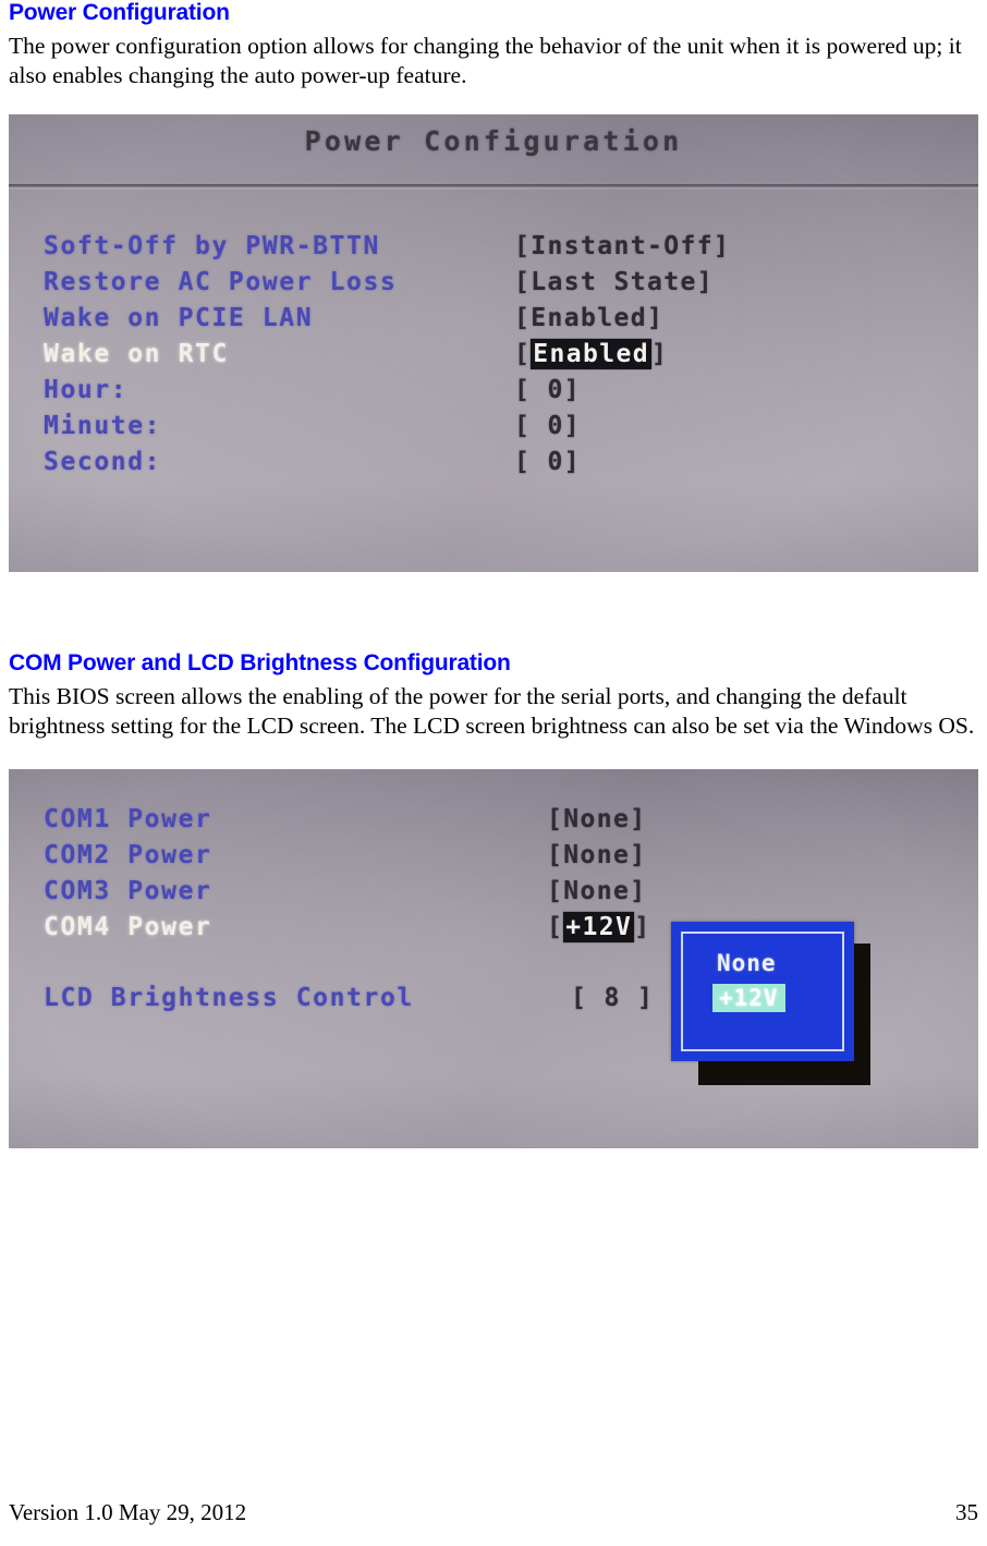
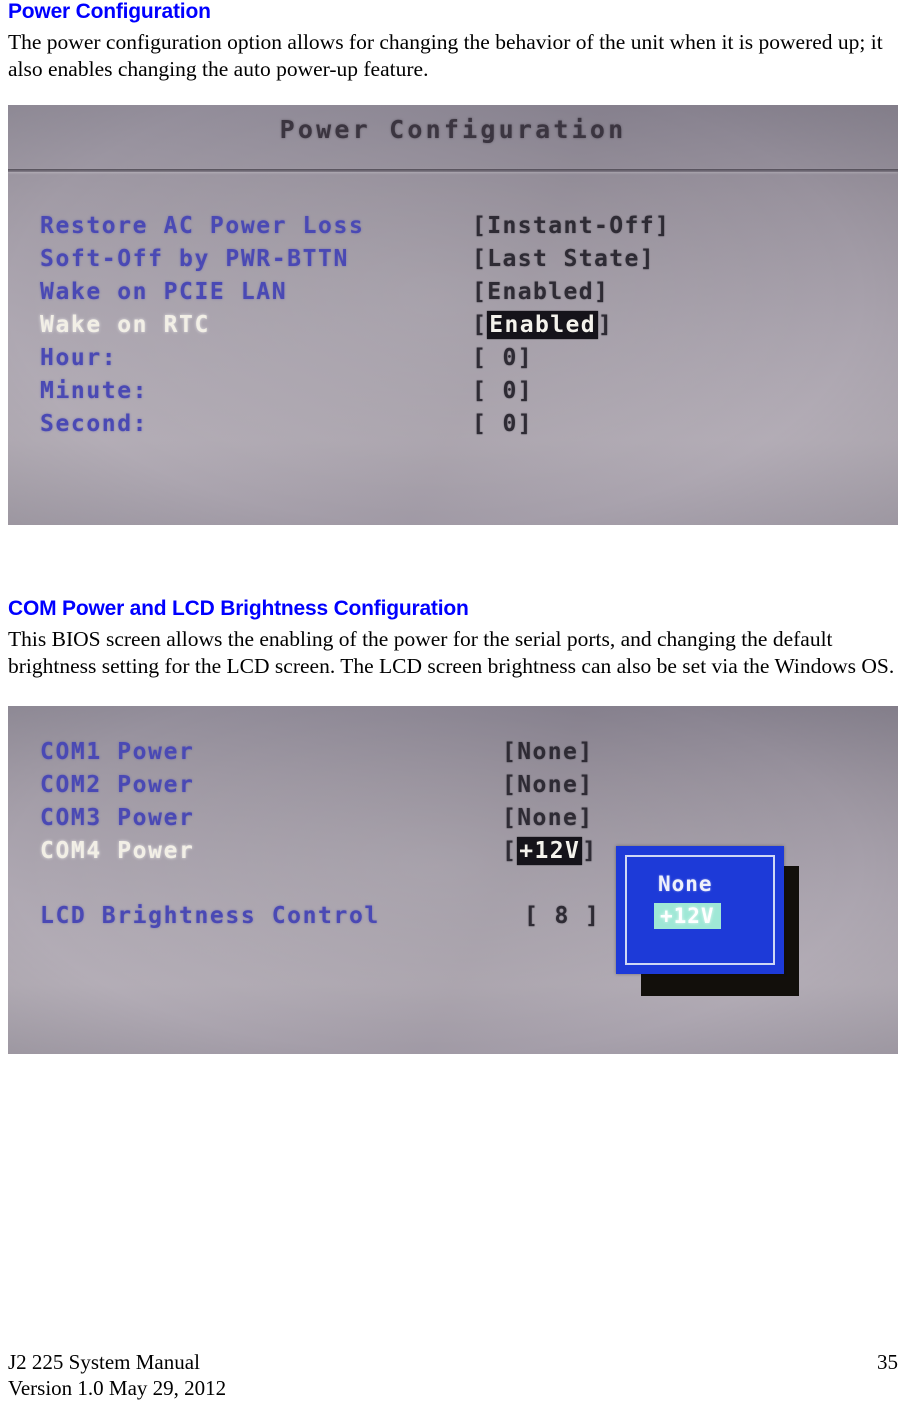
  Power Configuration
  The power configuration option allows for changing the behavior of the unit when it is powered up; it also enables changing the auto power-up feature.
  Power Configuration
- Soft-Off by PWR-BTTN
+ Restore AC Power Loss
  [Instant-Off]
- Restore AC Power Loss
+ Soft-Off by PWR-BTTN
  [Last State]
  Wake on PCIE LAN
  [Enabled]
  Wake on RTC
  [Enabled]
  Hour:
  [ 0]
  Minute:
  [ 0]
  Second:
  [ 0]
  COM Power and LCD Brightness Configuration
  This BIOS screen allows the enabling of the power for the serial ports, and changing the default brightness setting for the LCD screen. The LCD screen brightness can also be set via the Windows OS.
  COM1 Power
  [None]
  COM2 Power
  [None]
  COM3 Power
  [None]
  COM4 Power
  [+12V]
  LCD Brightness Control
  [ 8 ]
  None
  +12V
+ J2 225 System Manual
  Version 1.0 May 29, 2012
  35
